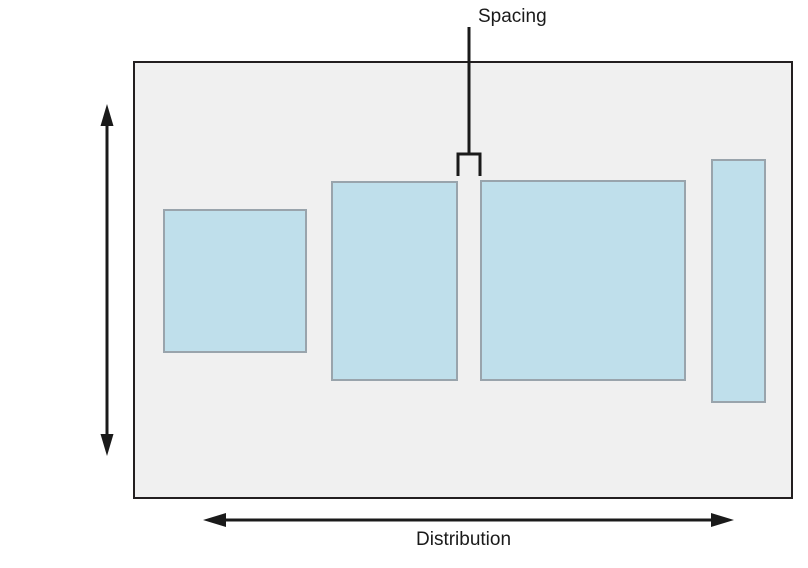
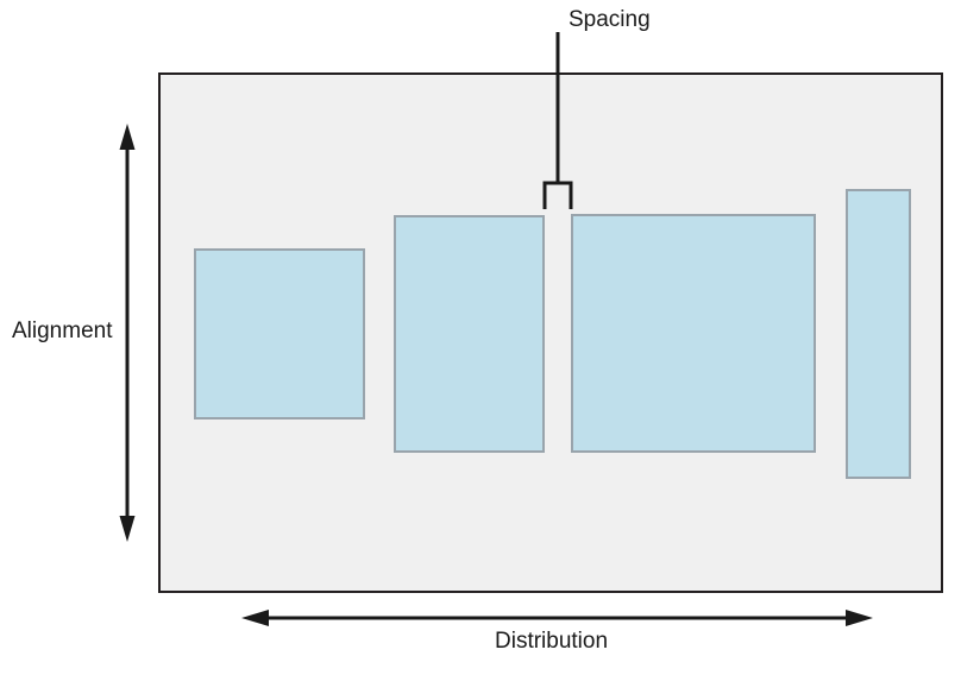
  Spacing
+ Alignment
  Distribution
